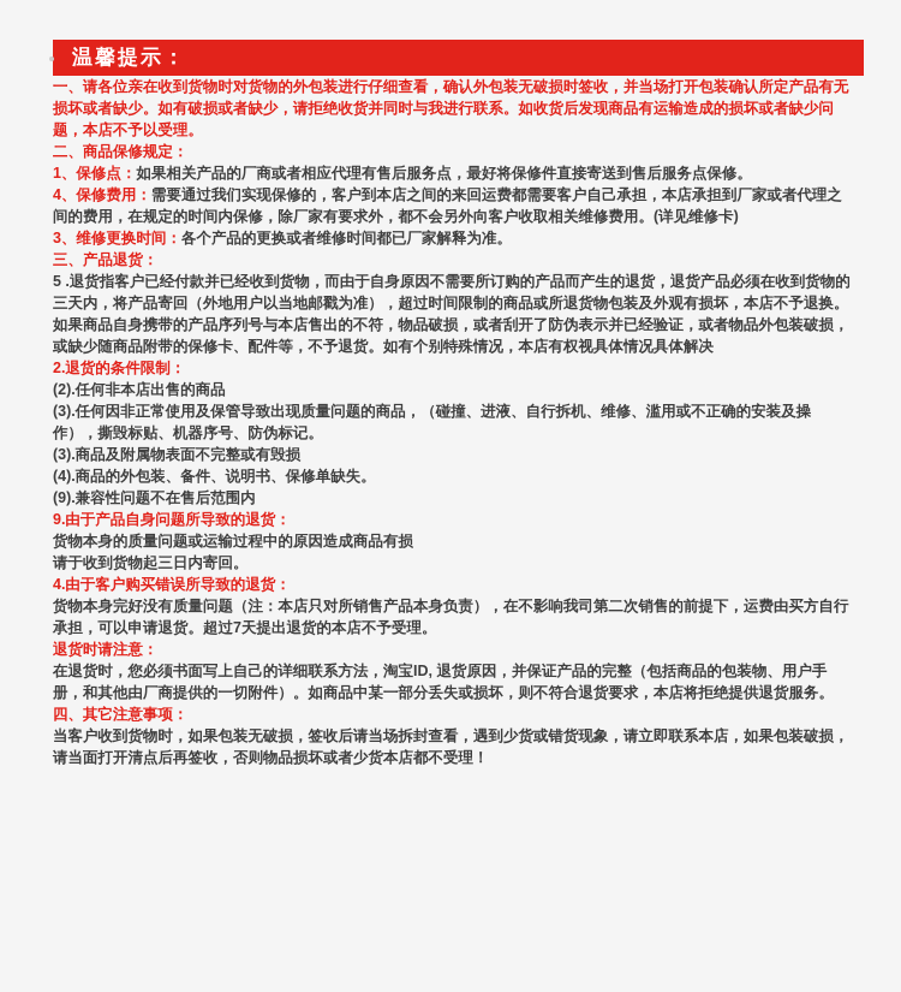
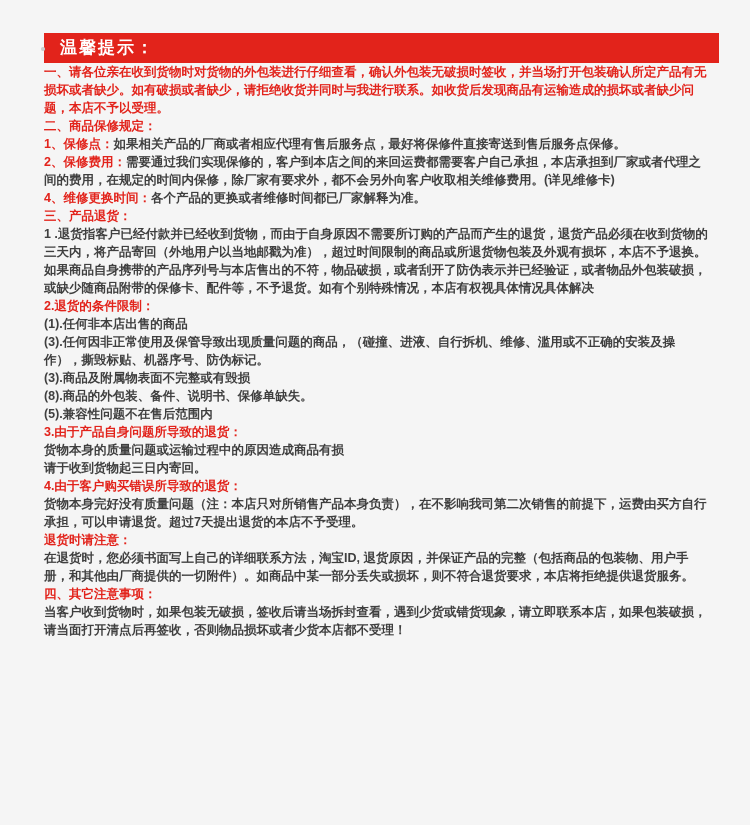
  温馨提示：
  一、请各位亲在收到货物时对货物的外包装进行仔细查看，确认外包装无破损时签收，并当场打开包装确认所定产品有无损坏或者缺少。如有破损或者缺少，请拒绝收货并同时与我进行联系。如收货后发现商品有运输造成的损坏或者缺少问题，本店不予以受理。
  二、商品保修规定：
  1、保修点：如果相关产品的厂商或者相应代理有售后服务点，最好将保修件直接寄送到售后服务点保修。
- 4、保修费用：需要通过我们实现保修的，客户到本店之间的来回运费都需要客户自己承担，本店承担到厂家或者代理之间的费用，在规定的时间内保修，除厂家有要求外，都不会另外向客户收取相关维修费用。(详见维修卡)
+ 2、保修费用：需要通过我们实现保修的，客户到本店之间的来回运费都需要客户自己承担，本店承担到厂家或者代理之间的费用，在规定的时间内保修，除厂家有要求外，都不会另外向客户收取相关维修费用。(详见维修卡)
- 3、维修更换时间：各个产品的更换或者维修时间都已厂家解释为准。
+ 4、维修更换时间：各个产品的更换或者维修时间都已厂家解释为准。
  三、产品退货：
- 5 .退货指客户已经付款并已经收到货物，而由于自身原因不需要所订购的产品而产生的退货，退货产品必须在收到货物的三天内，将产品寄回（外地用户以当地邮戳为准），超过时间限制的商品或所退货物包装及外观有损坏，本店不予退换。如果商品自身携带的产品序列号与本店售出的不符，物品破损，或者刮开了防伪表示并已经验证，或者物品外包装破损，或缺少随商品附带的保修卡、配件等，不予退货。如有个别特殊情况，本店有权视具体情况具体解决
+ 1 .退货指客户已经付款并已经收到货物，而由于自身原因不需要所订购的产品而产生的退货，退货产品必须在收到货物的三天内，将产品寄回（外地用户以当地邮戳为准），超过时间限制的商品或所退货物包装及外观有损坏，本店不予退换。如果商品自身携带的产品序列号与本店售出的不符，物品破损，或者刮开了防伪表示并已经验证，或者物品外包装破损，或缺少随商品附带的保修卡、配件等，不予退货。如有个别特殊情况，本店有权视具体情况具体解决
  2.退货的条件限制：
- (2).任何非本店出售的商品
+ (1).任何非本店出售的商品
  (3).任何因非正常使用及保管导致出现质量问题的商品，（碰撞、进液、自行拆机、维修、滥用或不正确的安装及操作），撕毁标贴、机器序号、防伪标记。
  (3).商品及附属物表面不完整或有毁损
- (4).商品的外包装、备件、说明书、保修单缺失。
+ (8).商品的外包装、备件、说明书、保修单缺失。
- (9).兼容性问题不在售后范围内
+ (5).兼容性问题不在售后范围内
- 9.由于产品自身问题所导致的退货：
+ 3.由于产品自身问题所导致的退货：
  货物本身的质量问题或运输过程中的原因造成商品有损
  请于收到货物起三日内寄回。
  4.由于客户购买错误所导致的退货：
  货物本身完好没有质量问题（注：本店只对所销售产品本身负责），在不影响我司第二次销售的前提下，运费由买方自行承担，可以申请退货。超过7天提出退货的本店不予受理。
  退货时请注意：
  在退货时，您必须书面写上自己的详细联系方法，淘宝ID, 退货原因，并保证产品的完整（包括商品的包装物、用户手册，和其他由厂商提供的一切附件）。如商品中某一部分丢失或损坏，则不符合退货要求，本店将拒绝提供退货服务。
  四、其它注意事项：
  当客户收到货物时，如果包装无破损，签收后请当场拆封查看，遇到少货或错货现象，请立即联系本店，如果包装破损，请当面打开清点后再签收，否则物品损坏或者少货本店都不受理！
